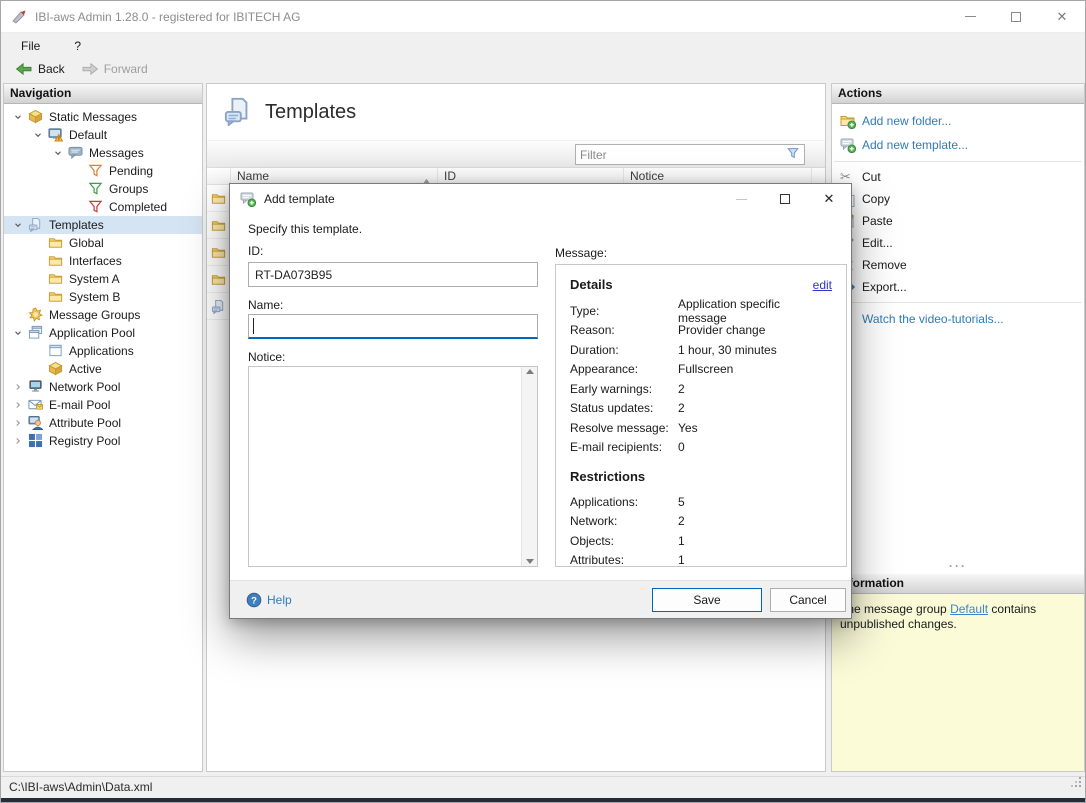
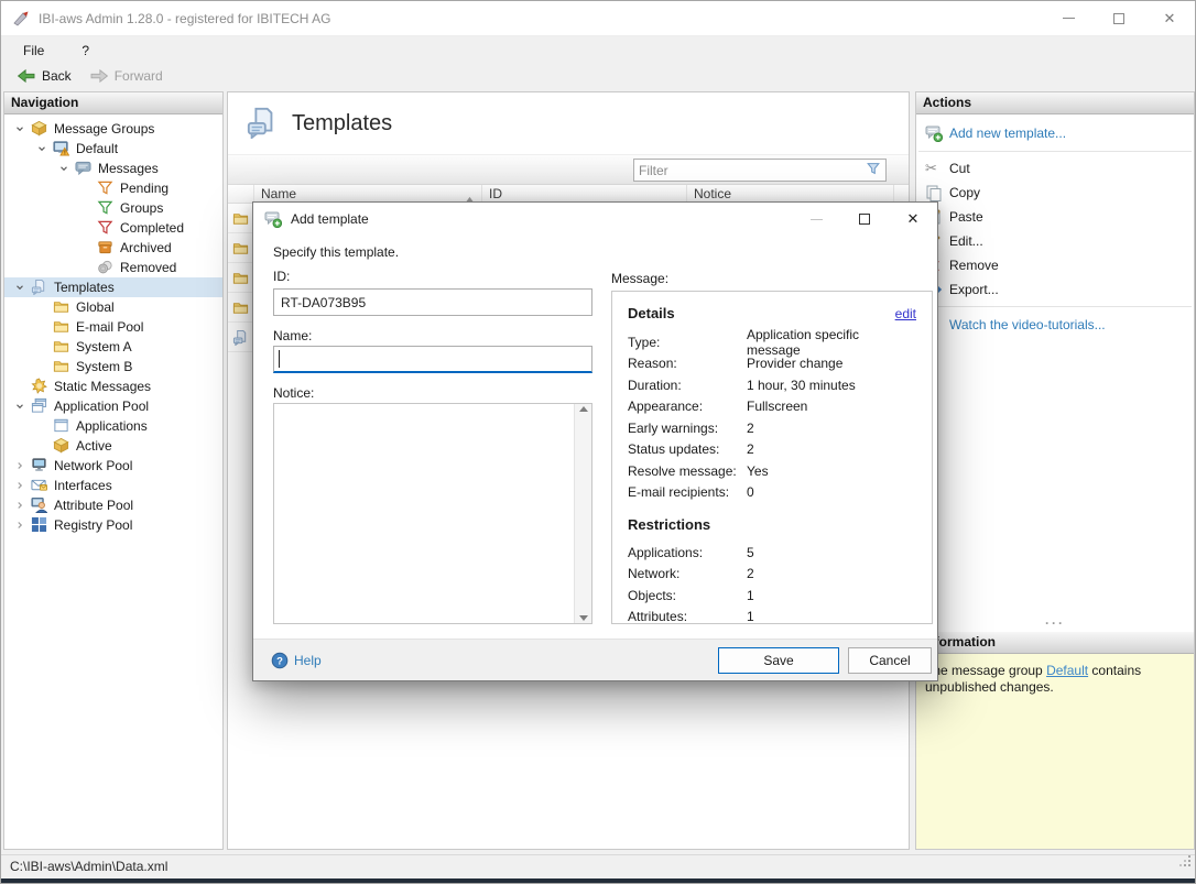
  IBI-aws Admin 1.28.0 - registered for IBITECH AG
  ✕
  File
  ?
  Back
  Forward
  Navigation
- Static Messages
+ Message Groups
  Default
  Messages
  Pending
  Groups
  Completed
+ Archived
+ Removed
  Templates
  Global
- Interfaces
+ E-mail Pool
  System A
  System B
- Message Groups
+ Static Messages
  Application Pool
  Applications
  Active
  Network Pool
- E-mail Pool
+ Interfaces
  Attribute Pool
  Registry Pool
  Templates
  Filter
  Name
  ID
  Notice
  Actions
- Add new folder...
  Add new template...
  ✂
  Cut
  Copy
  Paste
  Edit...
  Remove
  Export...
  Watch the video-tutorials...
  ···
  ormation
  e message group Default contains unpublished changes.
  C:\IBI-aws\Admin\Data.xml
  Add template
  ✕
  Specify this template.
  ID:
  RT-DA073B95
  Name:
  Notice:
  Message:
  Details
  edit
  Type:
  Application specific message
  Reason:
  Provider change
  Duration:
  1 hour, 30 minutes
  Appearance:
  Fullscreen
  Early warnings:
  2
  Status updates:
  2
  Resolve message:
  Yes
  E-mail recipients:
  0
  Restrictions
  Applications:
  5
  Network:
  2
  Objects:
  1
  Attributes:
  1
  ?
  Help
  Save
  Cancel
